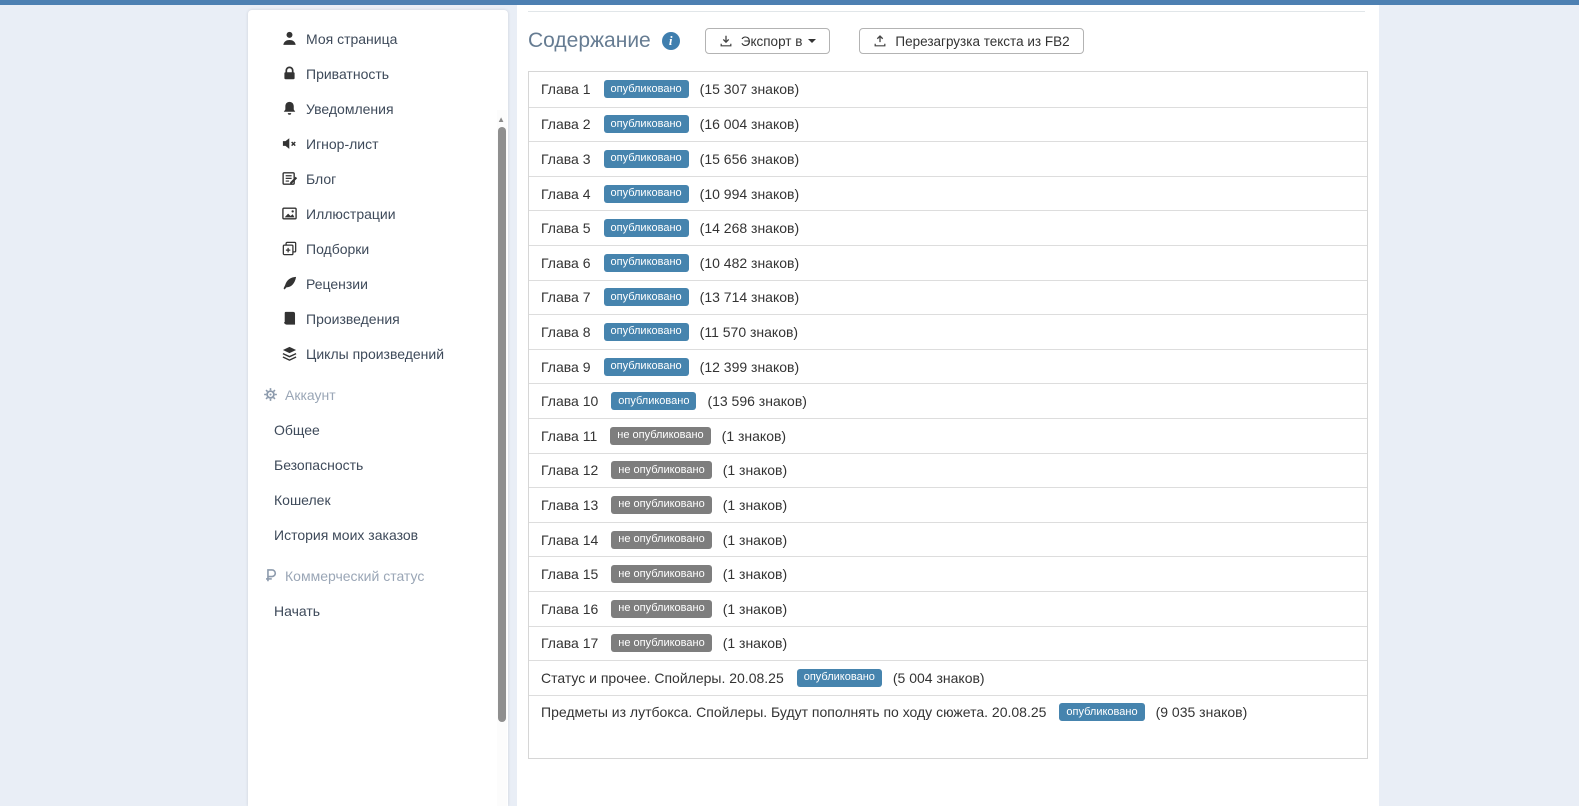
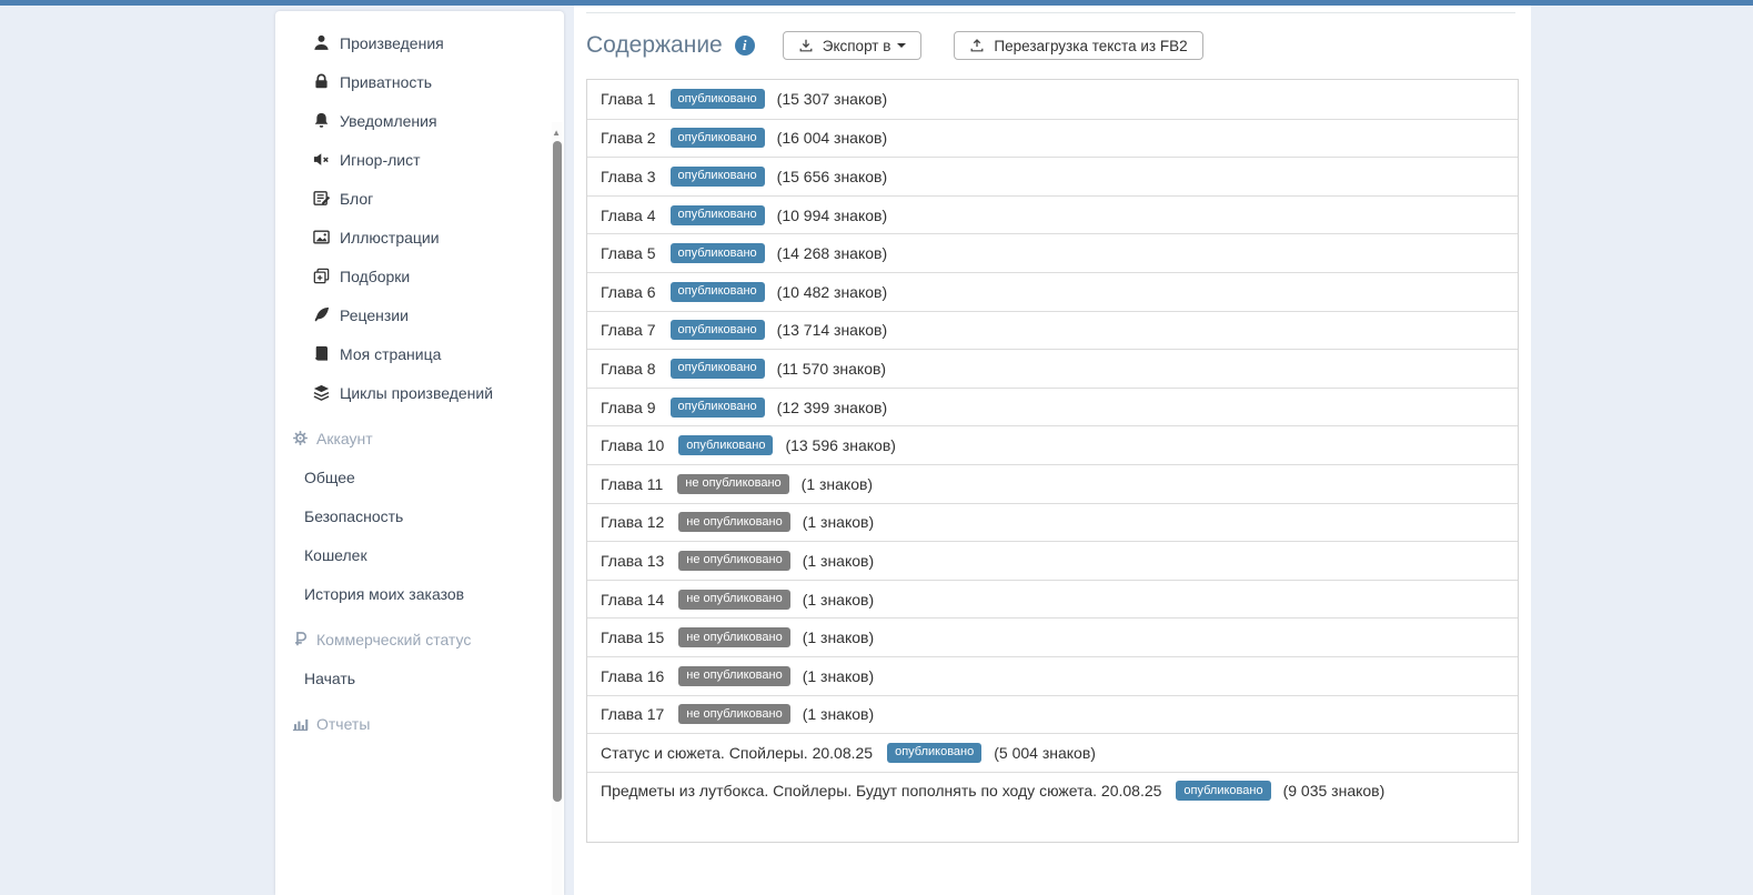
- Моя страница
+ Произведения
  Приватность
  Уведомления
  Игнор-лист
  Блог
  Иллюстрации
  Подборки
  Рецензии
- Произведения
+ Моя страница
  Циклы произведений
  Аккаунт
  Общее
  Безопасность
  Кошелек
  История моих заказов
  Коммерческий статус
  Начать
+ Отчеты
  ▲
  Содержание
  i
  Экспорт в
  Перезагрузка текста из FB2
  Глава 1
  опубликовано
  (15 307 знаков)
  Глава 2
  опубликовано
  (16 004 знаков)
  Глава 3
  опубликовано
  (15 656 знаков)
  Глава 4
  опубликовано
  (10 994 знаков)
  Глава 5
  опубликовано
  (14 268 знаков)
  Глава 6
  опубликовано
  (10 482 знаков)
  Глава 7
  опубликовано
  (13 714 знаков)
  Глава 8
  опубликовано
  (11 570 знаков)
  Глава 9
  опубликовано
  (12 399 знаков)
  Глава 10
  опубликовано
  (13 596 знаков)
  Глава 11
  не опубликовано
  (1 знаков)
  Глава 12
  не опубликовано
  (1 знаков)
  Глава 13
  не опубликовано
  (1 знаков)
  Глава 14
  не опубликовано
  (1 знаков)
  Глава 15
  не опубликовано
  (1 знаков)
  Глава 16
  не опубликовано
  (1 знаков)
  Глава 17
  не опубликовано
  (1 знаков)
- Статус и прочее. Спойлеры. 20.08.25
+ Статус и сюжета. Спойлеры. 20.08.25
  опубликовано
  (5 004 знаков)
  Предметы из лутбокса. Спойлеры. Будут пополнять по ходу сюжета. 20.08.25
  опубликовано
  (9 035 знаков)
